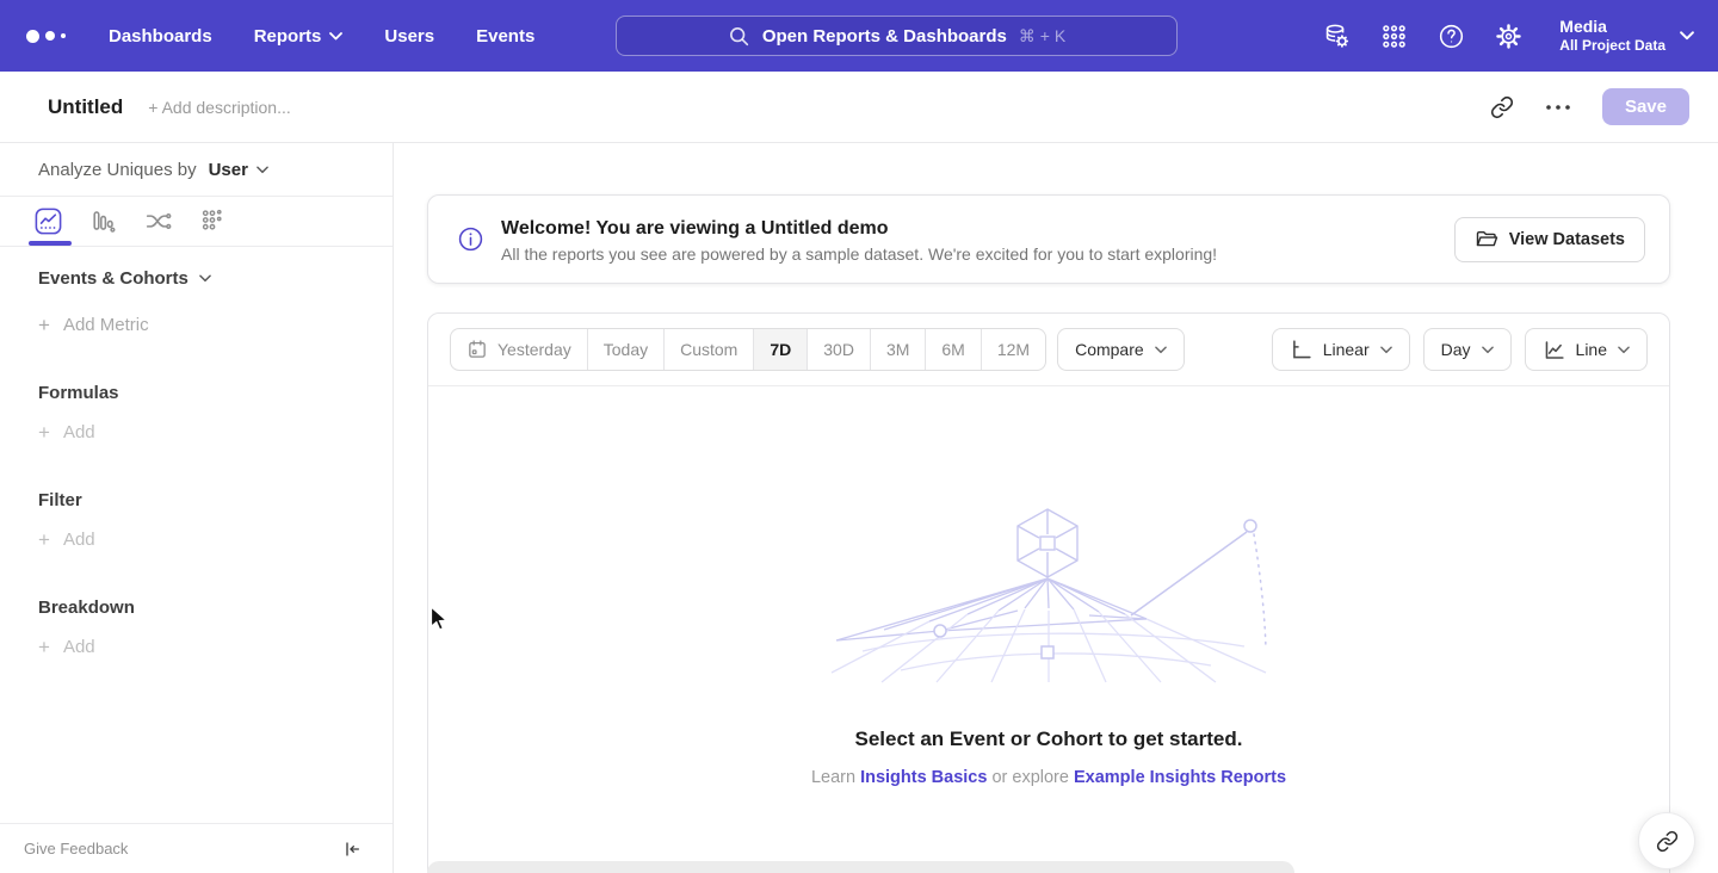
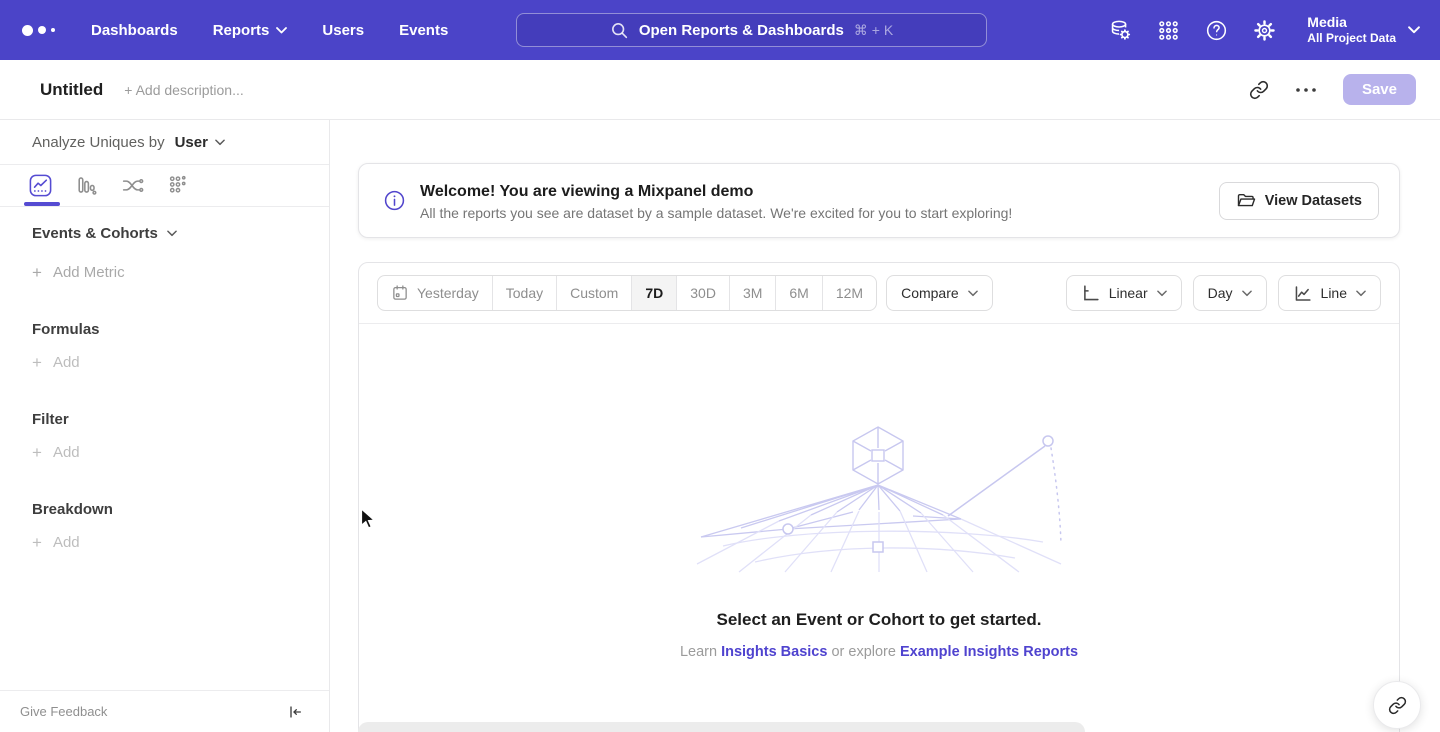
  Dashboards
  Reports
  Users
  Events
  Open Reports & Dashboards
  ⌘ + K
  Media
  All Project Data
  Untitled
  + Add description...
  Save
  Analyze Uniques by
  User
  Events & Cohorts
  +
  Add Metric
  Formulas
  +
  Add
  Filter
  +
  Add
  Breakdown
  +
  Add
  Give Feedback
- Welcome! You are viewing a Untitled demo
+ Welcome! You are viewing a Mixpanel demo
- All the reports you see are powered by a sample dataset. We're excited for you to start exploring!
+ All the reports you see are dataset by a sample dataset. We're excited for you to start exploring!
  View Datasets
  Yesterday
  Today
  Custom
  7D
  30D
  3M
  6M
  12M
  Compare
  Linear
  Day
  Line
  Select an Event or Cohort to get started.
  Learn Insights Basics or explore Example Insights Reports
